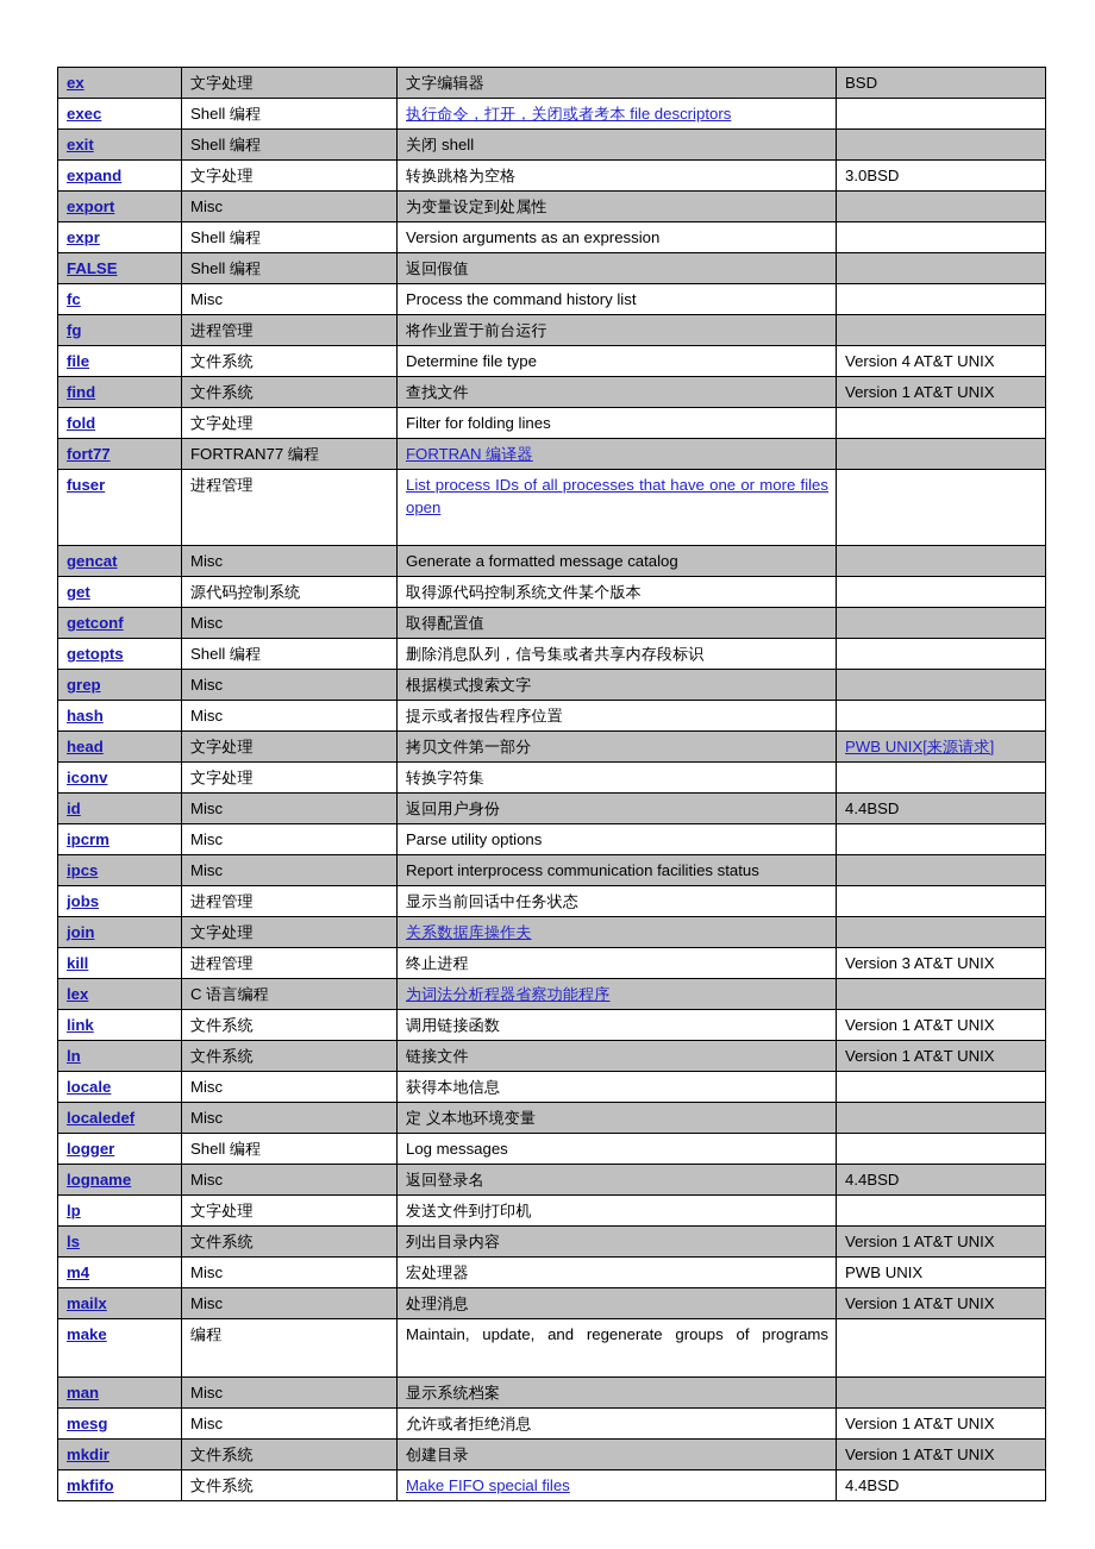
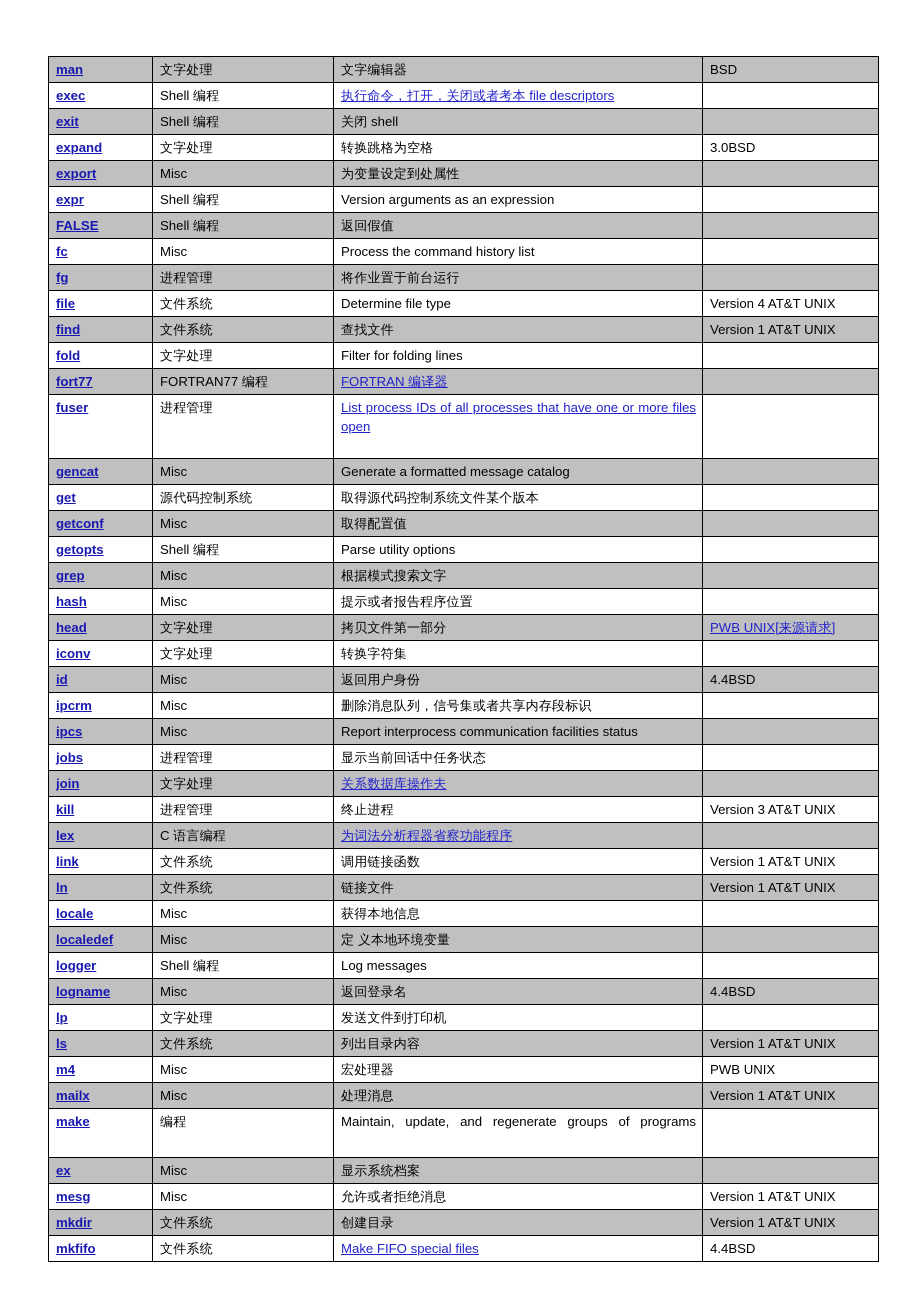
- ex	文字处理	文字编辑器	BSD
+ man	文字处理	文字编辑器	BSD
  exec	Shell 编程	执行命令，打开，关闭或者考本 file descriptors
  exit	Shell 编程	关闭 shell
  expand	文字处理	转换跳格为空格	3.0BSD
  export	Misc	为变量设定到处属性
  expr	Shell 编程	Version arguments as an expression
  FALSE	Shell 编程	返回假值
  fc	Misc	Process the command history list
  fg	进程管理	将作业置于前台运行
  file	文件系统	Determine file type	Version 4 AT&T UNIX
  find	文件系统	查找文件	Version 1 AT&T UNIX
  fold	文字处理	Filter for folding lines
  fort77	FORTRAN77 编程	FORTRAN 编译器
  fuser	进程管理	List process IDs of all processes that have one or more files open
  gencat	Misc	Generate a formatted message catalog
  get	源代码控制系统	取得源代码控制系统文件某个版本
  getconf	Misc	取得配置值
- getopts	Shell 编程	删除消息队列，信号集或者共享内存段标识
+ getopts	Shell 编程	Parse utility options
  grep	Misc	根据模式搜索文字
  hash	Misc	提示或者报告程序位置
  head	文字处理	拷贝文件第一部分	PWB UNIX[来源请求]
  iconv	文字处理	转换字符集
  id	Misc	返回用户身份	4.4BSD
- ipcrm	Misc	Parse utility options
+ ipcrm	Misc	删除消息队列，信号集或者共享内存段标识
  ipcs	Misc	Report interprocess communication facilities status
  jobs	进程管理	显示当前回话中任务状态
  join	文字处理	关系数据库操作夫
  kill	进程管理	终止进程	Version 3 AT&T UNIX
  lex	C 语言编程	为词法分析程器省察功能程序
  link	文件系统	调用链接函数	Version 1 AT&T UNIX
  ln	文件系统	链接文件	Version 1 AT&T UNIX
  locale	Misc	获得本地信息
  localedef	Misc	定 义本地环境变量
  logger	Shell 编程	Log messages
  logname	Misc	返回登录名	4.4BSD
  lp	文字处理	发送文件到打印机
  ls	文件系统	列出目录内容	Version 1 AT&T UNIX
  m4	Misc	宏处理器	PWB UNIX
  mailx	Misc	处理消息	Version 1 AT&T UNIX
  make	编程	Maintain, update, and regenerate groups of programs
- man	Misc	显示系统档案
+ ex	Misc	显示系统档案
  mesg	Misc	允许或者拒绝消息	Version 1 AT&T UNIX
  mkdir	文件系统	创建目录	Version 1 AT&T UNIX
  mkfifo	文件系统	Make FIFO special files	4.4BSD
